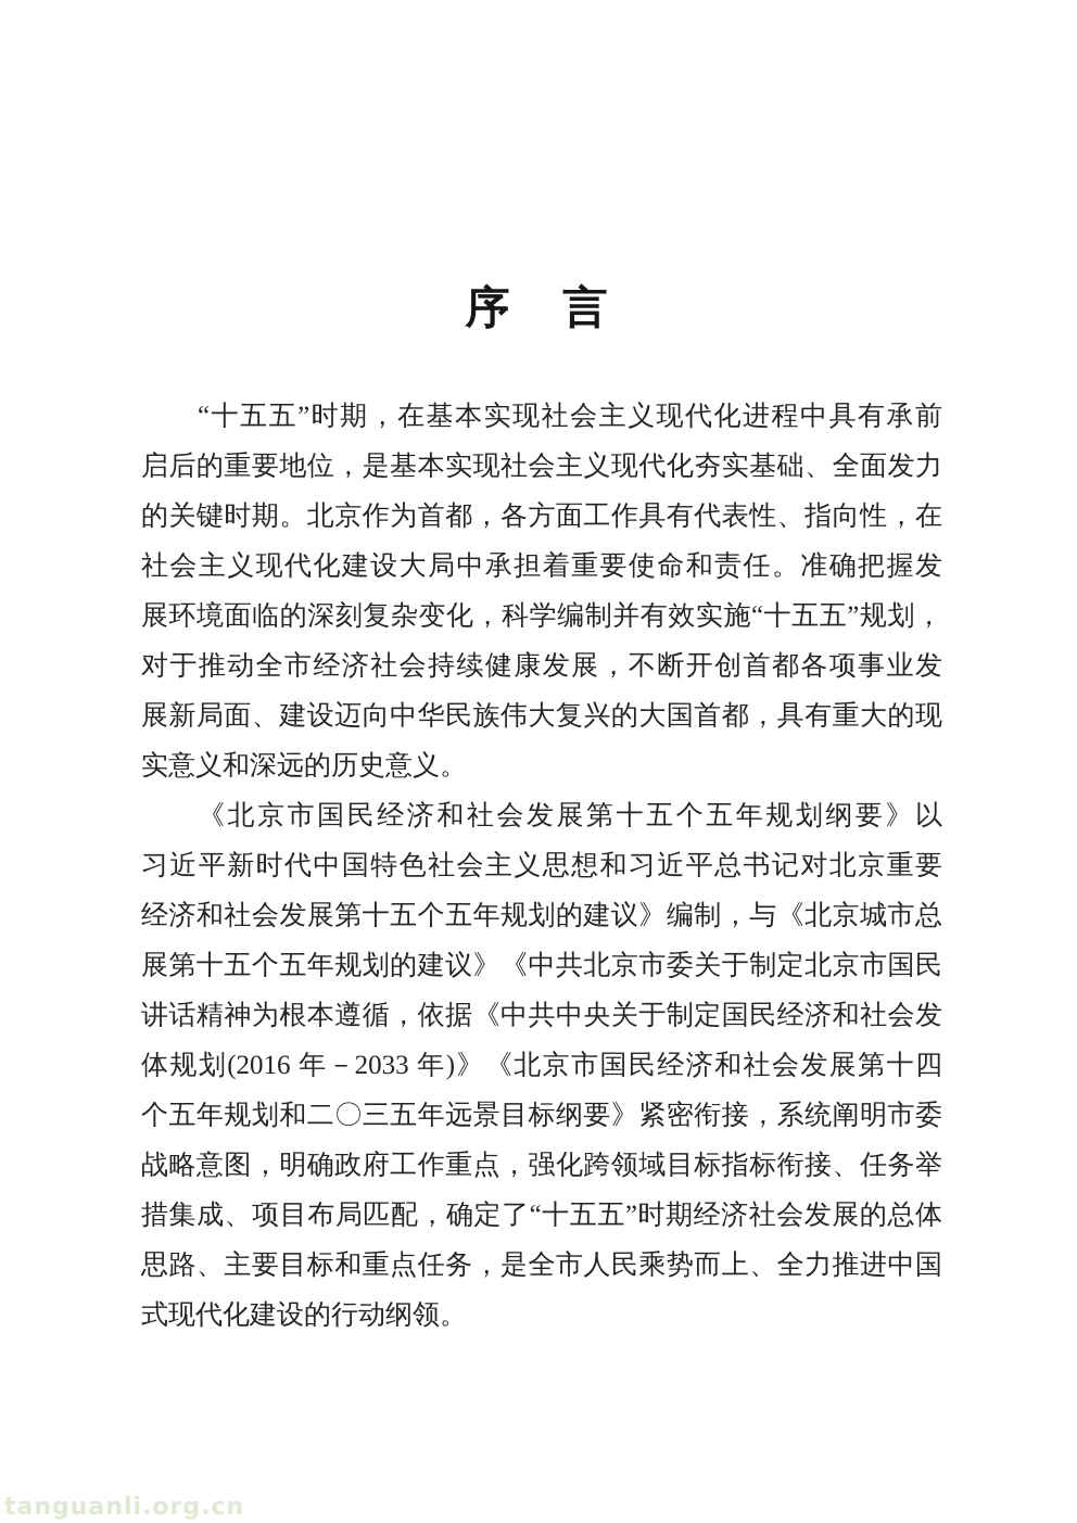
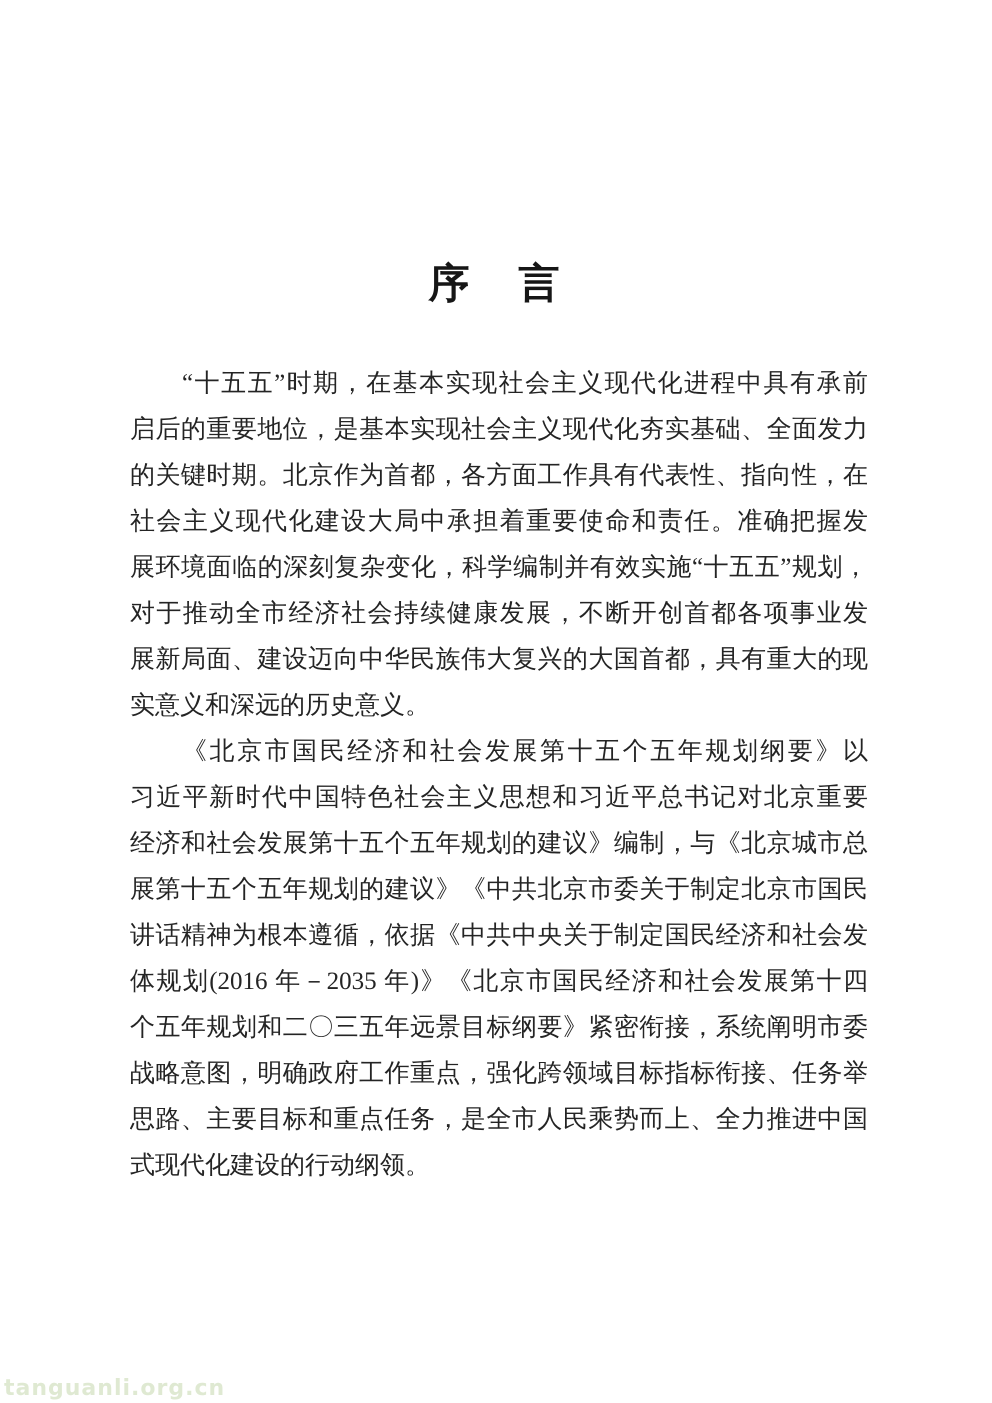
  序 言
  “十五五”时期，在基本实现社会主义现代化进程中具有承前
  启后的重要地位，是基本实现社会主义现代化夯实基础、全面发力
  的关键时期。北京作为首都，各方面工作具有代表性、指向性，在
  社会主义现代化建设大局中承担着重要使命和责任。准确把握发
  展环境面临的深刻复杂变化，科学编制并有效实施“十五五”规划，
  对于推动全市经济社会持续健康发展，不断开创首都各项事业发
  展新局面、建设迈向中华民族伟大复兴的大国首都，具有重大的现
  实意义和深远的历史意义。
  《北京市国民经济和社会发展第十五个五年规划纲要》以
  习近平新时代中国特色社会主义思想和习近平总书记对北京重要
  经济和社会发展第十五个五年规划的建议》编制，与《北京城市总
  展第十五个五年规划的建议》《中共北京市委关于制定北京市国民
  讲话精神为根本遵循，依据《中共中央关于制定国民经济和社会发
- 体规划(2016 年－2033 年)》《北京市国民经济和社会发展第十四
+ 体规划(2016 年－2035 年)》《北京市国民经济和社会发展第十四
  个五年规划和二〇三五年远景目标纲要》紧密衔接，系统阐明市委
  战略意图，明确政府工作重点，强化跨领域目标指标衔接、任务举
- 措集成、项目布局匹配，确定了“十五五”时期经济社会发展的总体
  思路、主要目标和重点任务，是全市人民乘势而上、全力推进中国
  式现代化建设的行动纲领。
  tanguanli.org.cn
